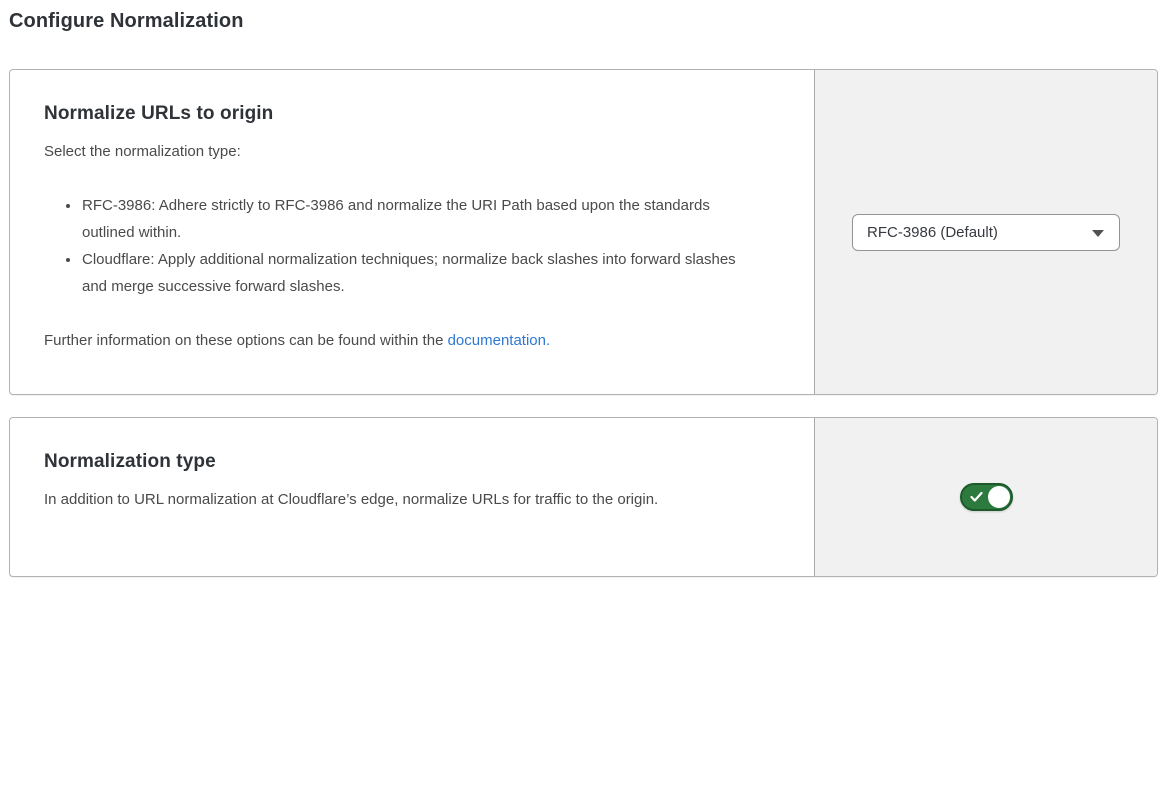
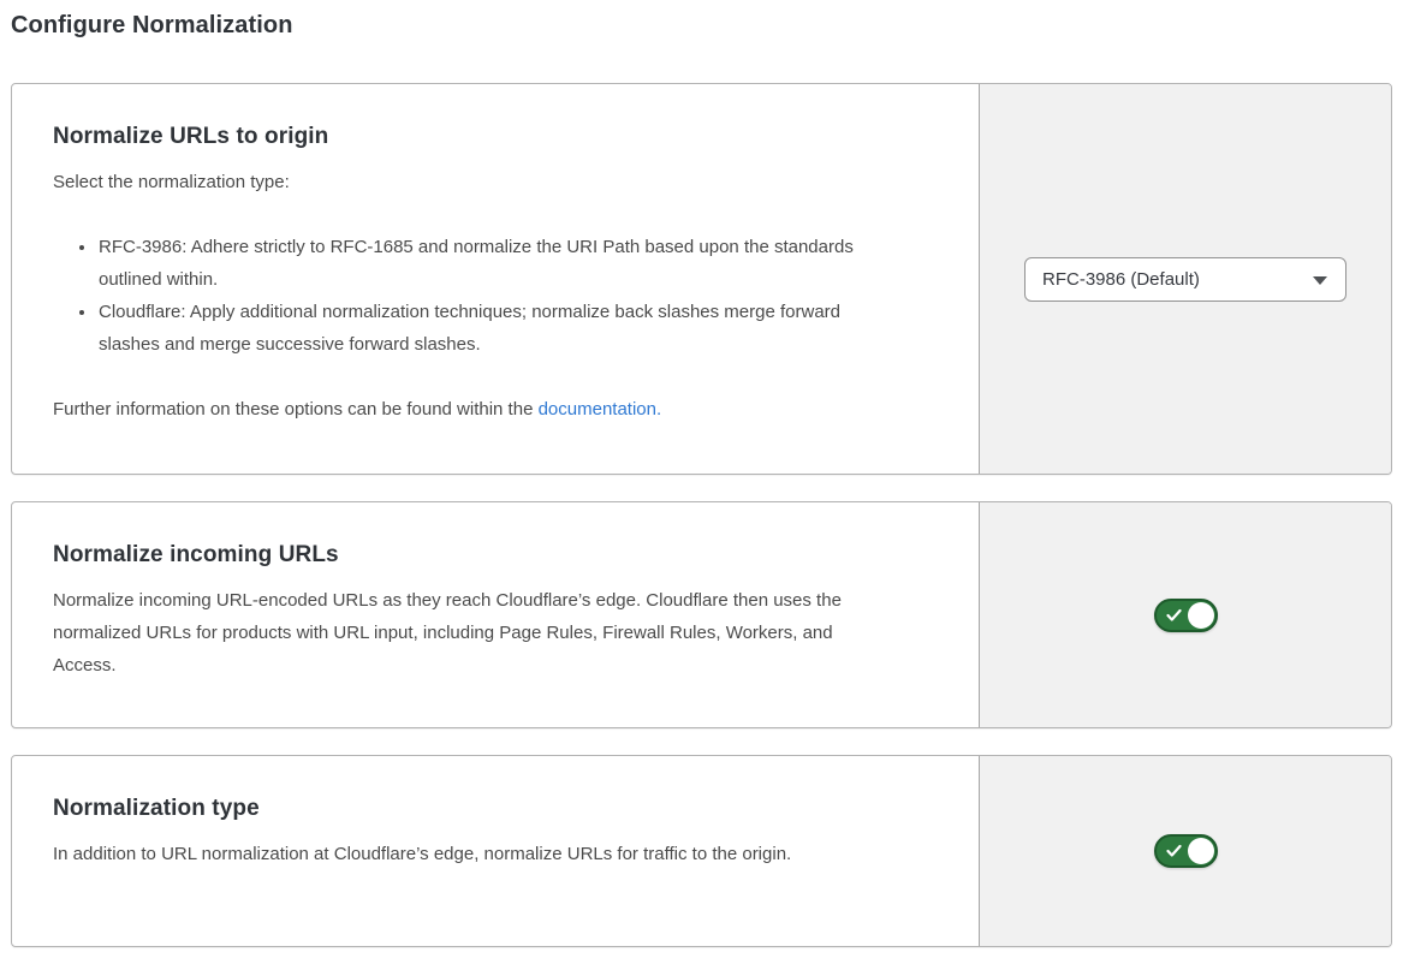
  Configure Normalization
  Normalize URLs to origin
  Select the normalization type:
- RFC-3986: Adhere strictly to RFC-3986 and normalize the URI Path based upon the standards outlined within.
+ RFC-3986: Adhere strictly to RFC-1685 and normalize the URI Path based upon the standards outlined within.
- Cloudflare: Apply additional normalization techniques; normalize back slashes into forward slashes and merge successive forward slashes.
+ Cloudflare: Apply additional normalization techniques; normalize back slashes merge forward slashes and merge successive forward slashes.
  Further information on these options can be found within the documentation.
  RFC-3986 (Default)
+ Normalize incoming URLs
+ Normalize incoming URL-encoded URLs as they reach Cloudflare’s edge. Cloudflare then uses the normalized URLs for products with URL input, including Page Rules, Firewall Rules, Workers, and Access.
  Normalization type
  In addition to URL normalization at Cloudflare’s edge, normalize URLs for traffic to the origin.
